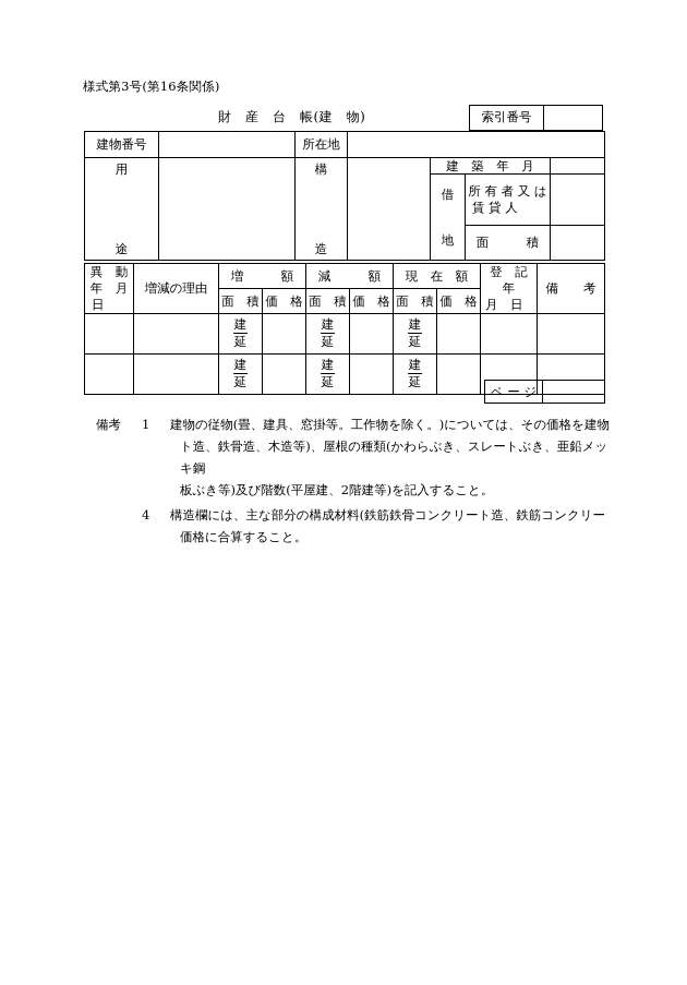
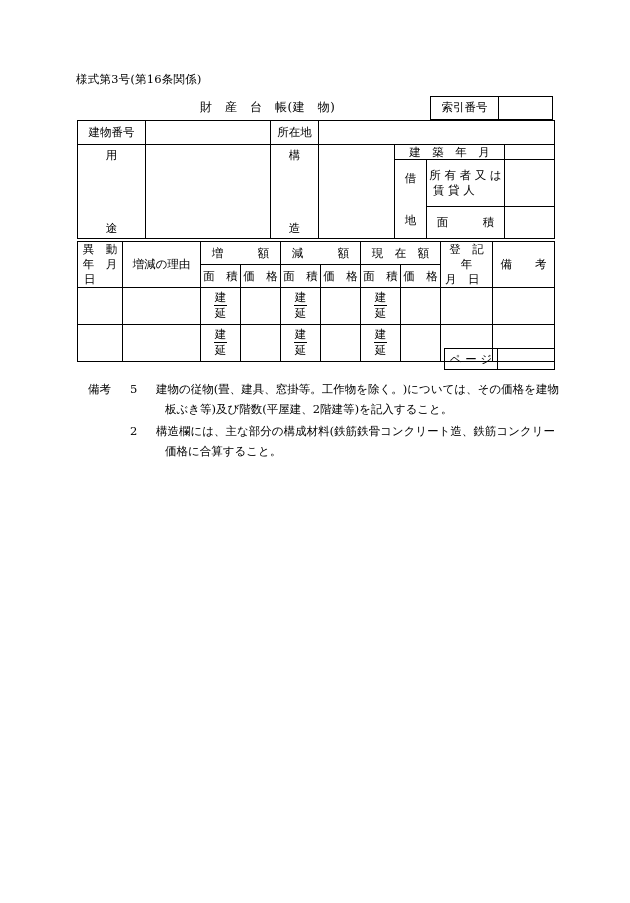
  様式第3号(第16条関係)
  財 産 台 帳(建 物)
  索引番号
  建物番号		所在地
  用 途		構 造		建 築 年 月
  借 地	所 有 者 又 は 賃 貸 人
  面 積
  異 動 年 月 日	増減の理由	増 額	減 額	現 在 額	登 記 年 月 日	備 考
  面 積	価 格	面 積	価 格	面 積	価 格
  		建 延		建 延		建 延
  		建 延		建 延		建 延
  ペ ー ジ
  備考
- 1
+ 5
  建物の従物(畳、建具、窓掛等。工作物を除く。)については、その価格を建物
- ト造、鉄骨造、木造等)、屋根の種類(かわらぶき、スレートぶき、亜鉛メッキ鋼
  板ぶき等)及び階数(平屋建、2階建等)を記入すること。
- 4
+ 2
  構造欄には、主な部分の構成材料(鉄筋鉄骨コンクリート造、鉄筋コンクリー
  価格に合算すること。
